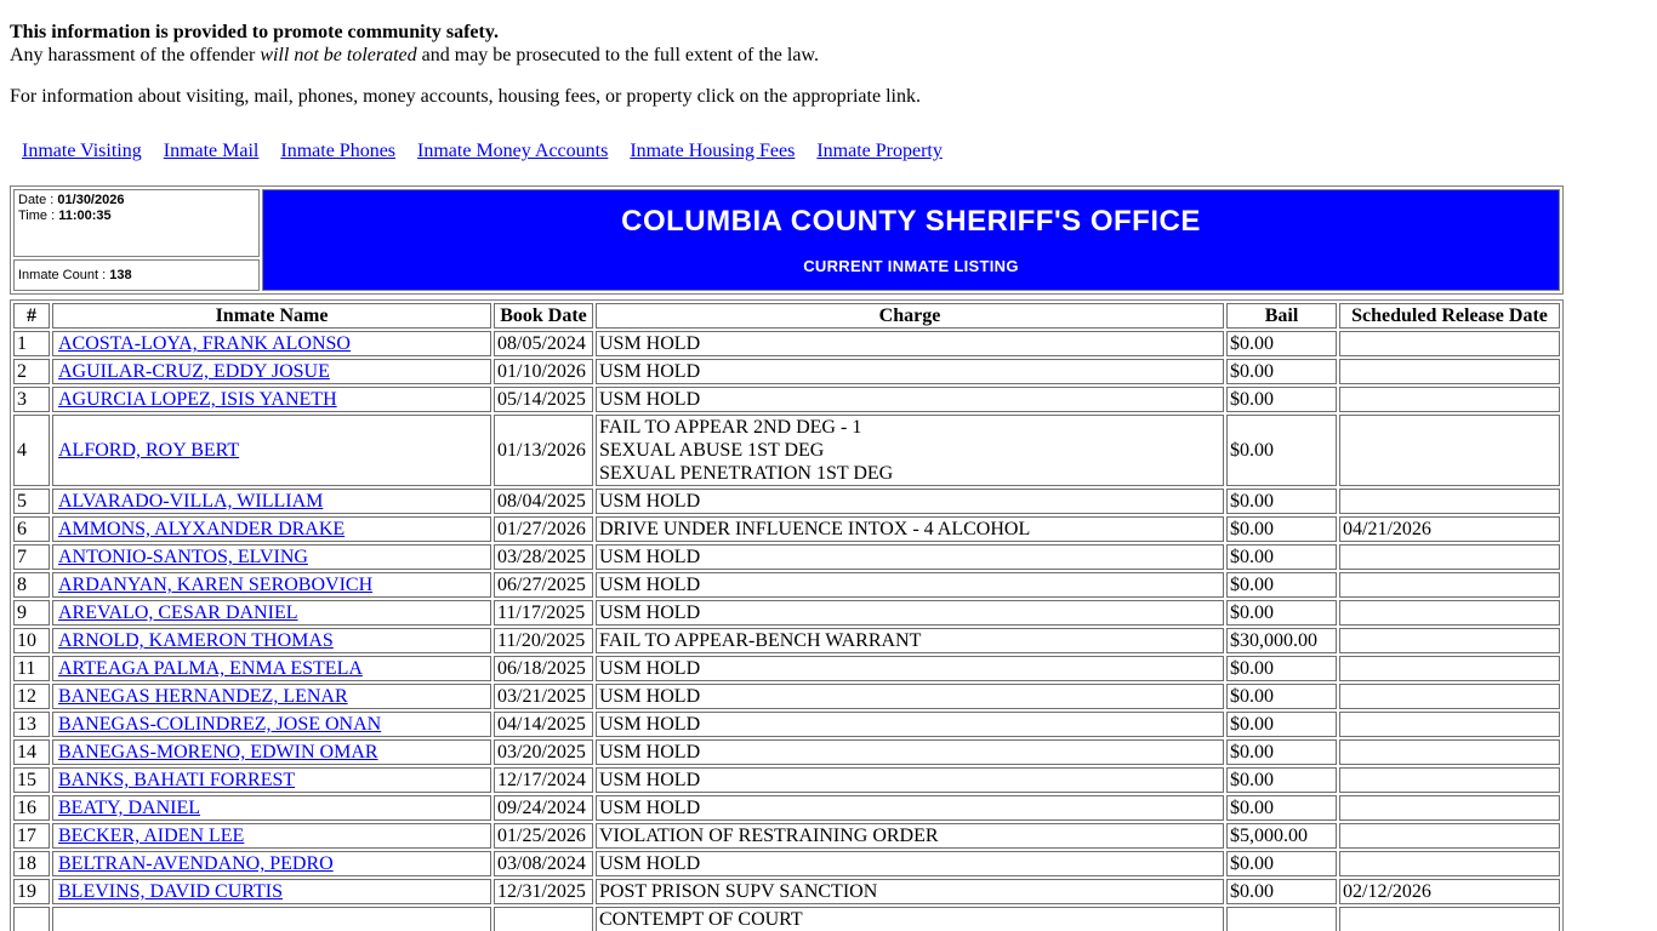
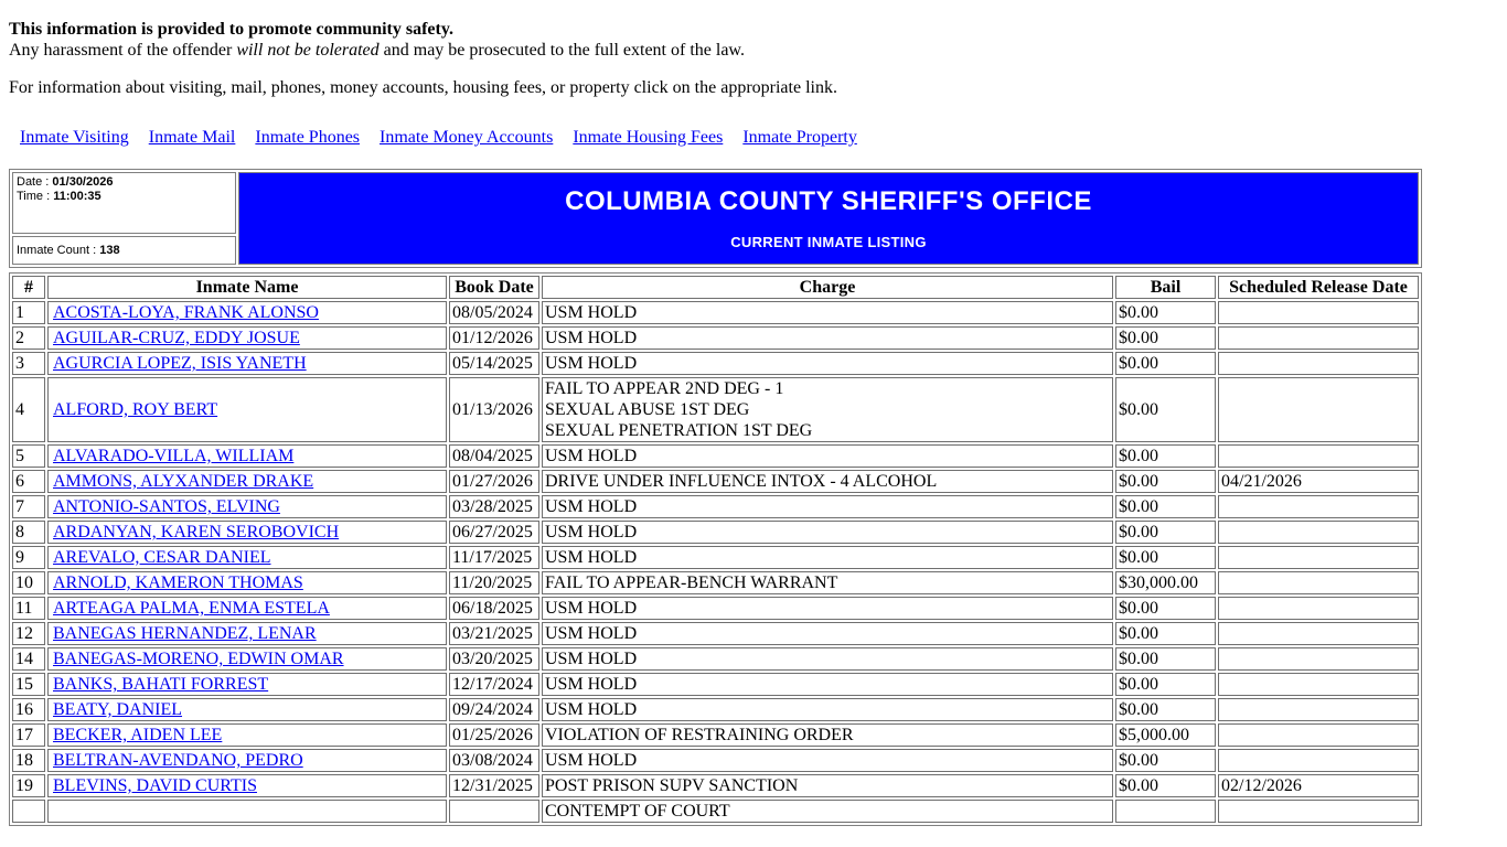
  This information is provided to promote community safety.
  Any harassment of the offender will not be tolerated and may be prosecuted to the full extent of the law.
  For information about visiting, mail, phones, money accounts, housing fees, or property click on the appropriate link.
  Inmate Visiting Inmate Mail Inmate Phones Inmate Money Accounts Inmate Housing Fees Inmate Property
  Date : 01/30/2026 Time : 11:00:35	COLUMBIA COUNTY SHERIFF'S OFFICE CURRENT INMATE LISTING
  Inmate Count : 138
  #	Inmate Name	Book Date	Charge	Bail	Scheduled Release Date
  1	ACOSTA-LOYA, FRANK ALONSO	08/05/2024	USM HOLD	$0.00
- 2	AGUILAR-CRUZ, EDDY JOSUE	01/10/2026	USM HOLD	$0.00
+ 2	AGUILAR-CRUZ, EDDY JOSUE	01/12/2026	USM HOLD	$0.00
  3	AGURCIA LOPEZ, ISIS YANETH	05/14/2025	USM HOLD	$0.00
  4	ALFORD, ROY BERT	01/13/2026	FAIL TO APPEAR 2ND DEG - 1SEXUAL ABUSE 1ST DEGSEXUAL PENETRATION 1ST DEG	$0.00
  5	ALVARADO-VILLA, WILLIAM	08/04/2025	USM HOLD	$0.00
  6	AMMONS, ALYXANDER DRAKE	01/27/2026	DRIVE UNDER INFLUENCE INTOX - 4 ALCOHOL	$0.00	04/21/2026
  7	ANTONIO-SANTOS, ELVING	03/28/2025	USM HOLD	$0.00
  8	ARDANYAN, KAREN SEROBOVICH	06/27/2025	USM HOLD	$0.00
  9	AREVALO, CESAR DANIEL	11/17/2025	USM HOLD	$0.00
  10	ARNOLD, KAMERON THOMAS	11/20/2025	FAIL TO APPEAR-BENCH WARRANT	$30,000.00
  11	ARTEAGA PALMA, ENMA ESTELA	06/18/2025	USM HOLD	$0.00
  12	BANEGAS HERNANDEZ, LENAR	03/21/2025	USM HOLD	$0.00
- 13	BANEGAS-COLINDREZ, JOSE ONAN	04/14/2025	USM HOLD	$0.00
  14	BANEGAS-MORENO, EDWIN OMAR	03/20/2025	USM HOLD	$0.00
  15	BANKS, BAHATI FORREST	12/17/2024	USM HOLD	$0.00
  16	BEATY, DANIEL	09/24/2024	USM HOLD	$0.00
  17	BECKER, AIDEN LEE	01/25/2026	VIOLATION OF RESTRAINING ORDER	$5,000.00
  18	BELTRAN-AVENDANO, PEDRO	03/08/2024	USM HOLD	$0.00
  19	BLEVINS, DAVID CURTIS	12/31/2025	POST PRISON SUPV SANCTION	$0.00	02/12/2026
  			CONTEMPT OF COURT
